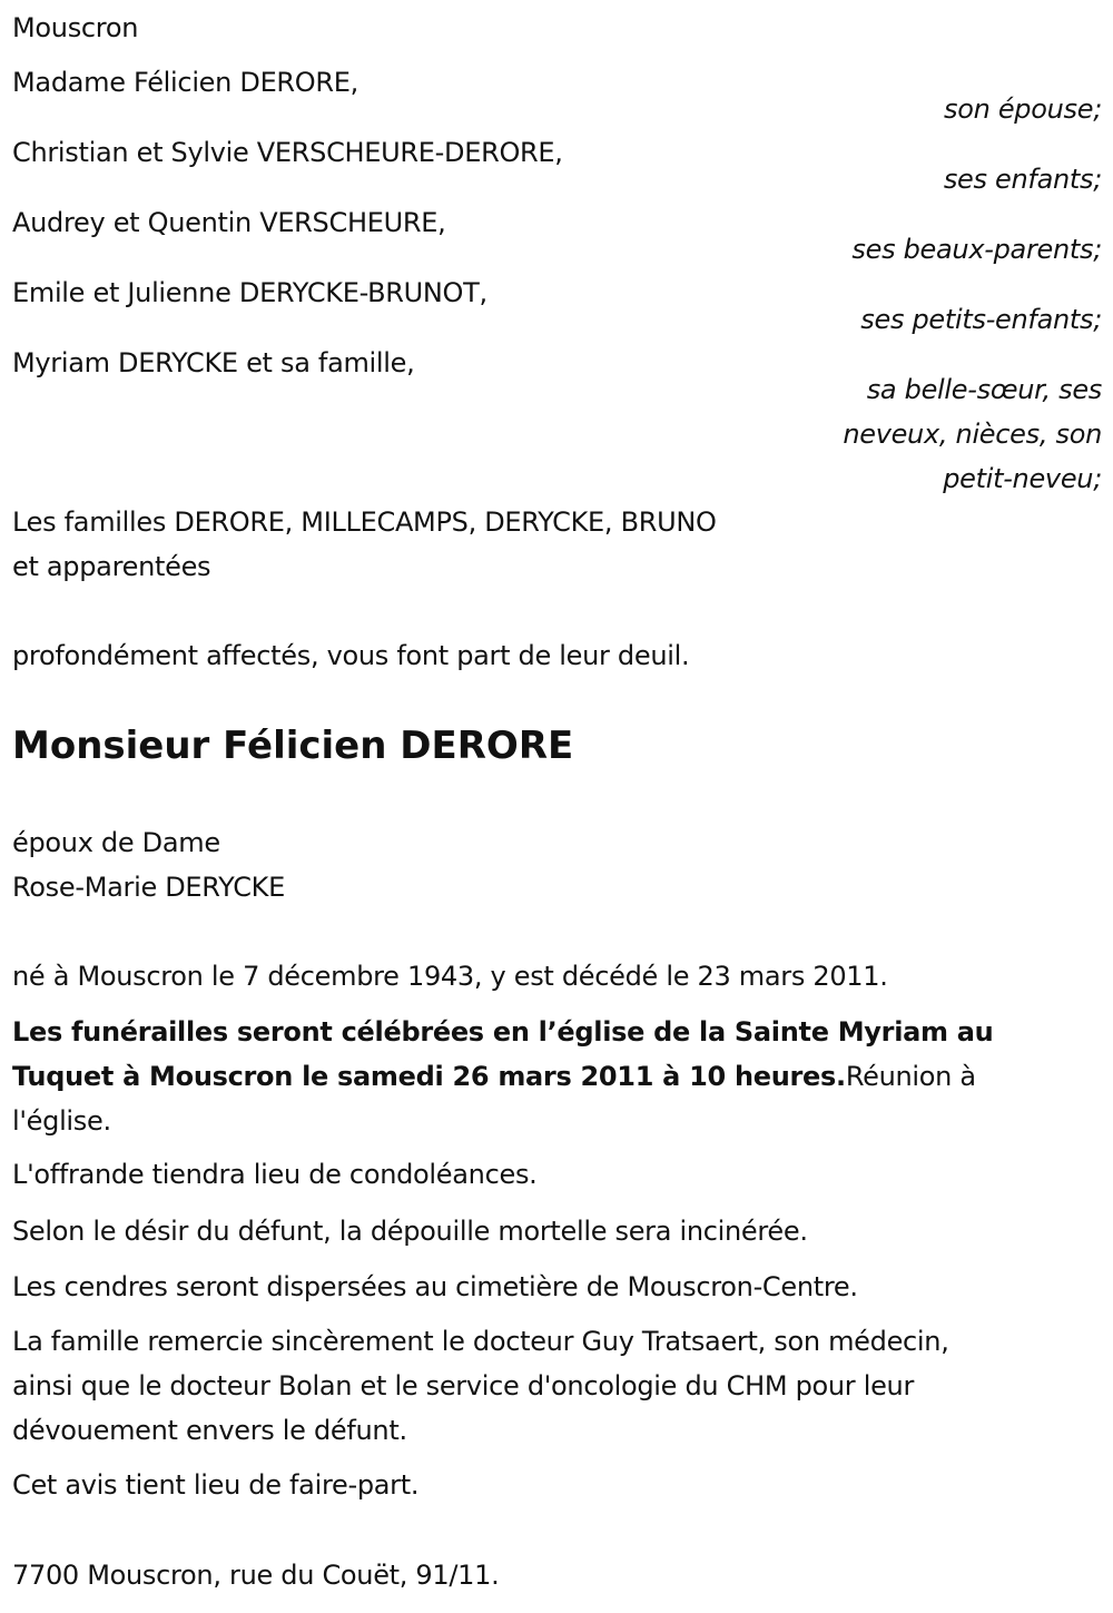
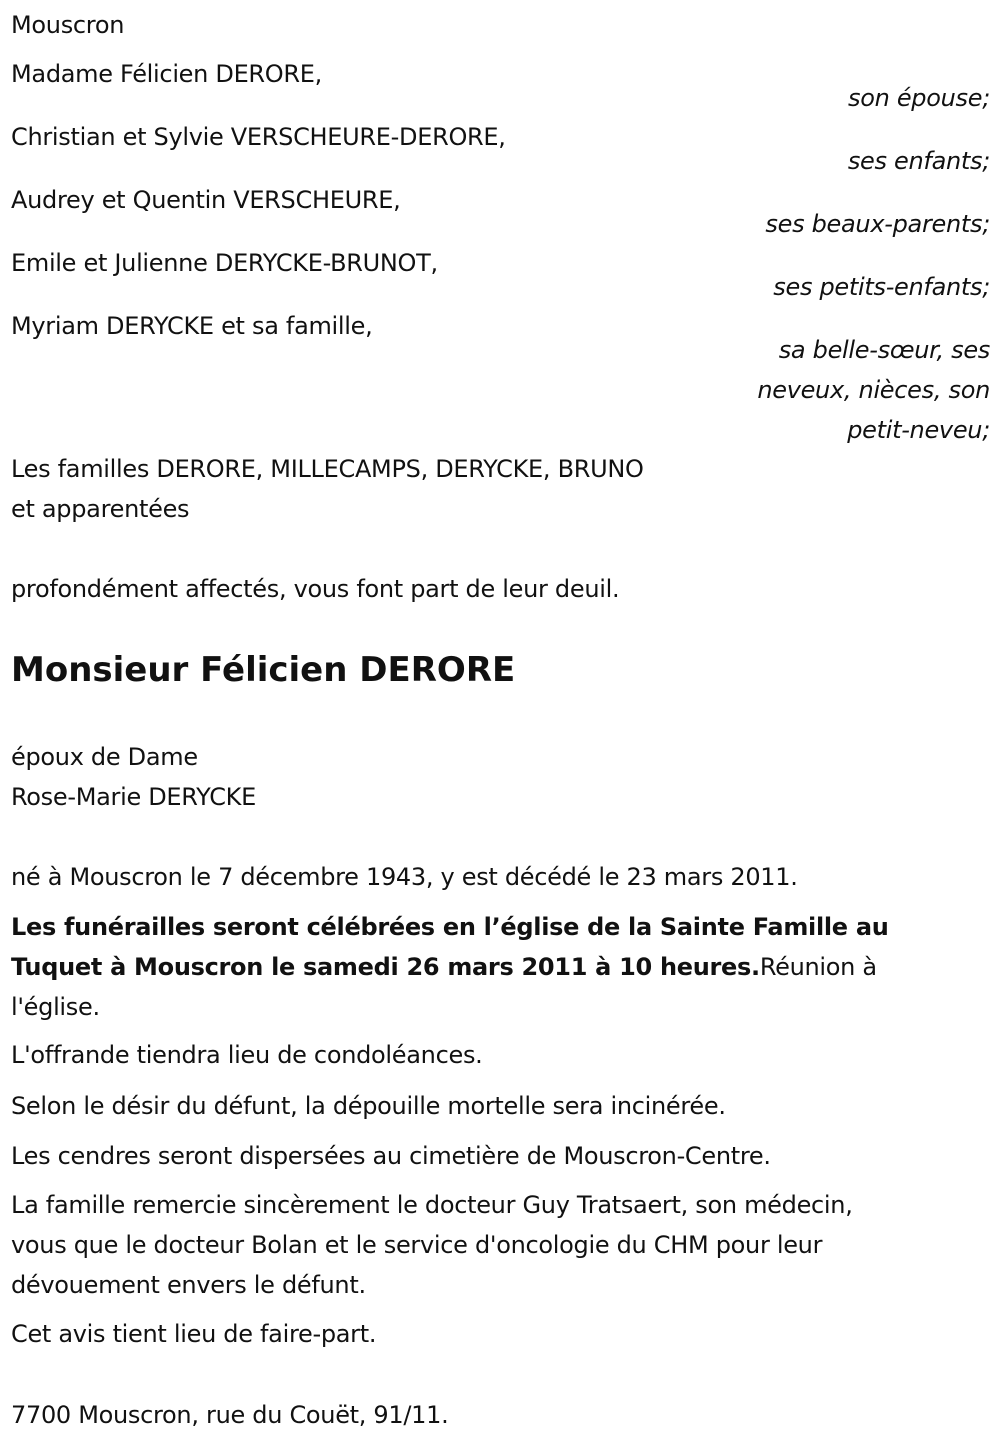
  Mouscron
  Madame Félicien DERORE,
  son épouse;
  Christian et Sylvie VERSCHEURE-DERORE,
  ses enfants;
  Audrey et Quentin VERSCHEURE,
  ses beaux-parents;
  Emile et Julienne DERYCKE-BRUNOT,
  ses petits-enfants;
  Myriam DERYCKE et sa famille,
  sa belle-sœur, ses
  neveux, nièces, son
  petit-neveu;
  Les familles DERORE, MILLECAMPS, DERYCKE, BRUNO
  et apparentées
  profondément affectés, vous font part de leur deuil.
  Monsieur Félicien DERORE
  époux de Dame
  Rose-Marie DERYCKE
  né à Mouscron le 7 décembre 1943, y est décédé le 23 mars 2011.
- Les funérailles seront célébrées en l’église de la Sainte Myriam au
+ Les funérailles seront célébrées en l’église de la Sainte Famille au
  Tuquet à Mouscron le samedi 26 mars 2011 à 10 heures.Réunion à
  l'église.
  L'offrande tiendra lieu de condoléances.
  Selon le désir du défunt, la dépouille mortelle sera incinérée.
  Les cendres seront dispersées au cimetière de Mouscron-Centre.
  La famille remercie sincèrement le docteur Guy Tratsaert, son médecin,
- ainsi que le docteur Bolan et le service d'oncologie du CHM pour leur
+ vous que le docteur Bolan et le service d'oncologie du CHM pour leur
  dévouement envers le défunt.
  Cet avis tient lieu de faire-part.
  7700 Mouscron, rue du Couët, 91/11.
